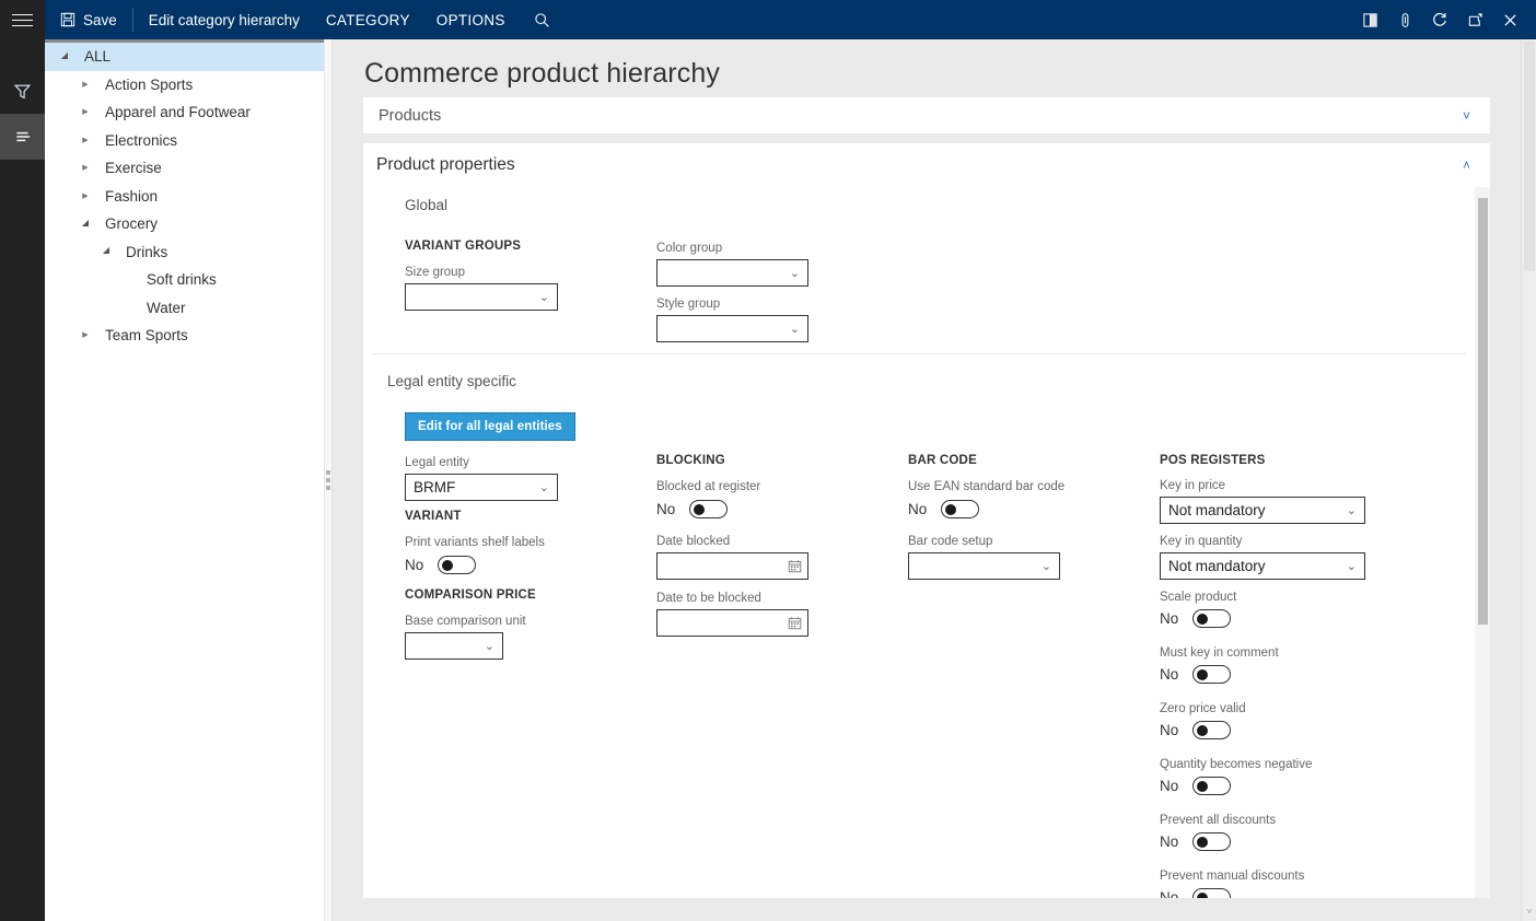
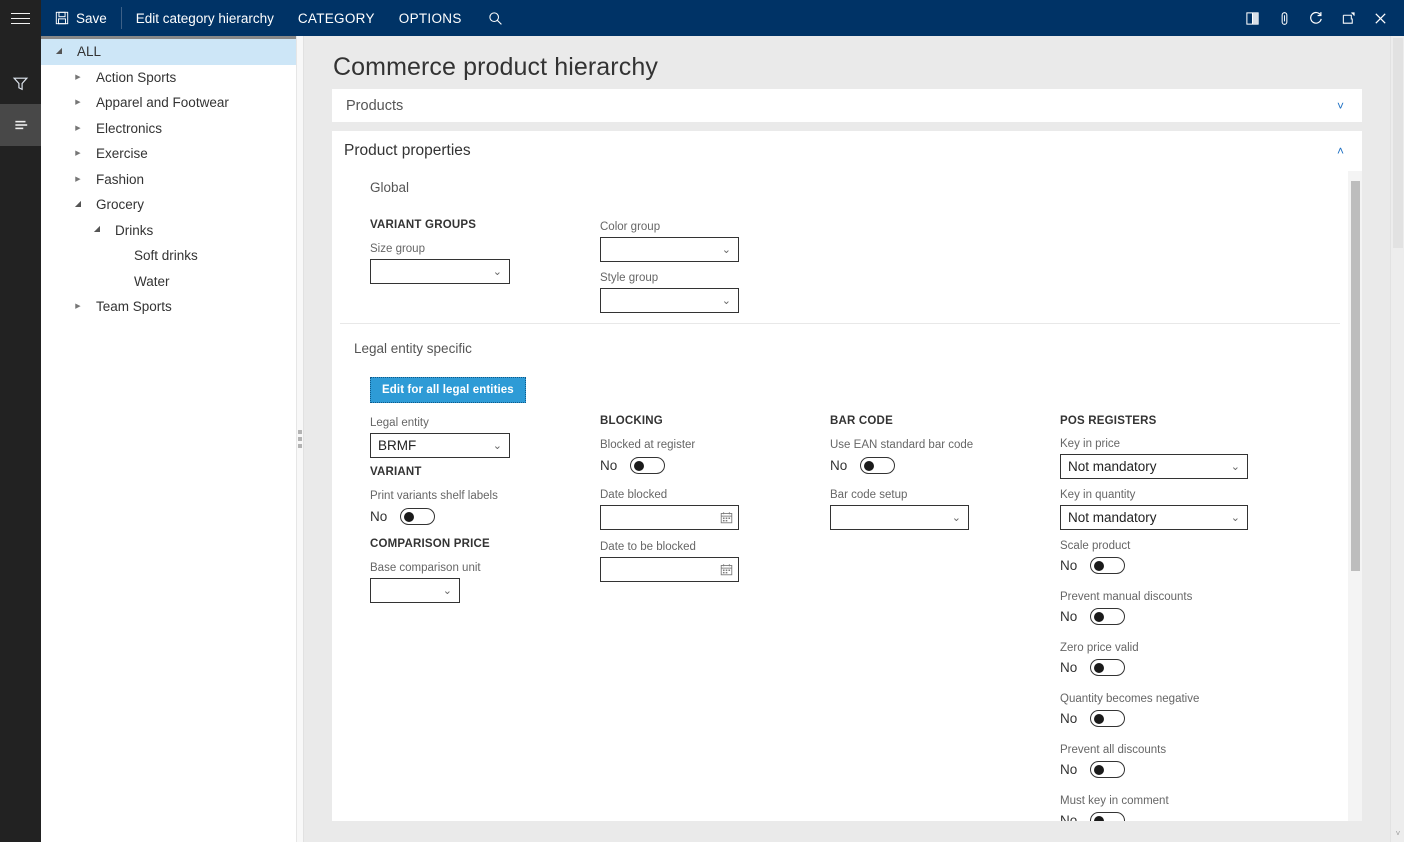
  Save
  Edit category hierarchy
  CATEGORY
  OPTIONS
  ALL
  Action Sports
  Apparel and Footwear
  Electronics
  Exercise
  Fashion
  Grocery
  Drinks
  Soft drinks
  Water
  Team Sports
  Commerce product hierarchy
  Products
  ˅
  Product properties
  ˄
  Global
  VARIANT GROUPS
  Size group
  ⌄
  Color group
  ⌄
  Style group
  ⌄
  Legal entity specific
  Edit for all legal entities
  Legal entity
  BRMF
  ⌄
  VARIANT
  Print variants shelf labels
  No
  COMPARISON PRICE
  Base comparison unit
  ⌄
  BLOCKING
  Blocked at register
  No
  Date blocked
  Date to be blocked
  BAR CODE
  Use EAN standard bar code
  No
  Bar code setup
  ⌄
  POS REGISTERS
  Key in price
  Not mandatory
  ⌄
  Key in quantity
  Not mandatory
  ⌄
  Scale product
  No
- Must key in comment
+ Prevent manual discounts
  No
  Zero price valid
  No
  Quantity becomes negative
  No
  Prevent all discounts
  No
- Prevent manual discounts
+ Must key in comment
  No
  ˅
